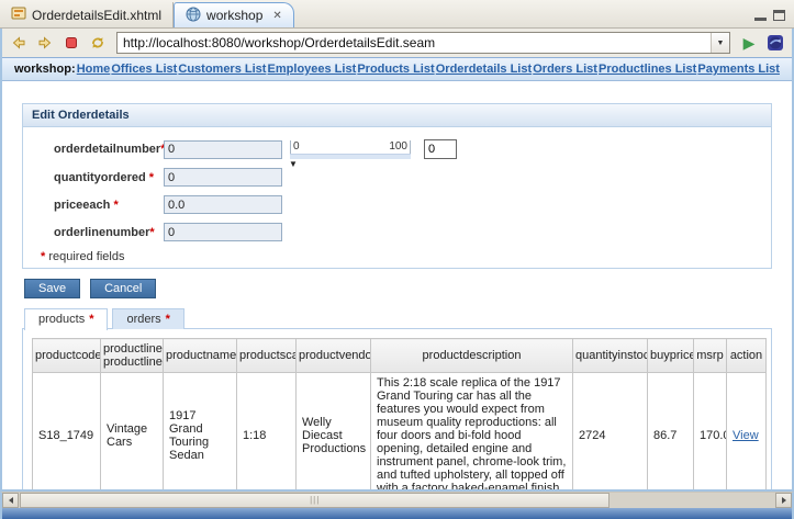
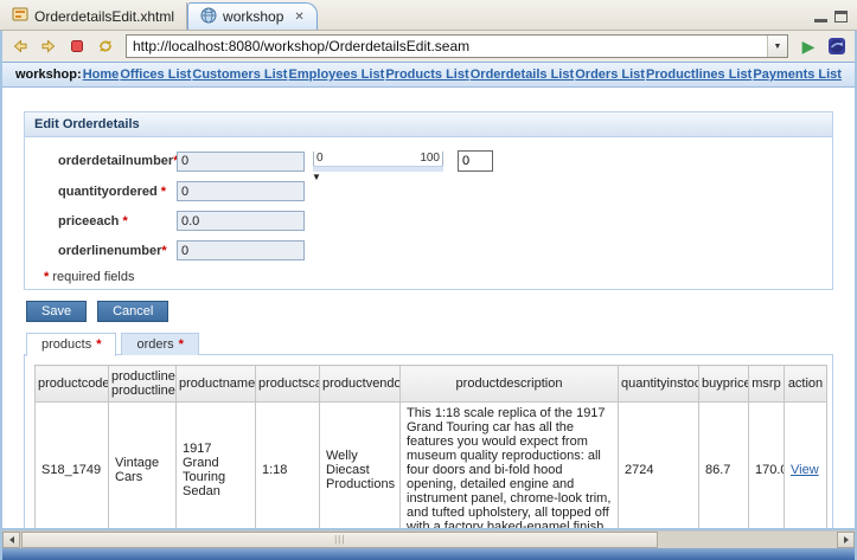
  OrderdetailsEdit.xhtml
  workshop
  ✕
  http://localhost:8080/workshop/OrderdetailsEdit.seam
  ▶
  workshop:
  Home
  Offices List
  Customers List
  Employees List
  Products List
  Orderdetails List
  Orders List
  Productlines List
  Payments List
  Edit Orderdetails
  orderdetailnumber
  0
  0
  100
  ▼
  0
  quantityordered *
  0
  priceeach *
  0.0
  orderlinenumber*
  0
  * required fields
  Save
  Cancel
  products
  *
  orders
  *
  productcode	productline productline	productname	productsca	productvendo	productdescription	quantityinstoc	buyprice	msrp	action
- S18_1749	Vintage Cars	1917 Grand Touring Sedan	1:18	Welly Diecast Productions	This 2:18 scale replica of the 1917 Grand Touring car has all the features you would expect from museum quality reproductions: all four doors and bi-fold hood opening, detailed engine and instrument panel, chrome-look trim, and tufted upholstery, all topped off with a factory baked-enamel finish.	2724	86.7	170.	View
+ S18_1749	Vintage Cars	1917 Grand Touring Sedan	1:18	Welly Diecast Productions	This 1:18 scale replica of the 1917 Grand Touring car has all the features you would expect from museum quality reproductions: all four doors and bi-fold hood opening, detailed engine and instrument panel, chrome-look trim, and tufted upholstery, all topped off with a factory baked-enamel finish.	2724	86.7	170.	View
  |||
